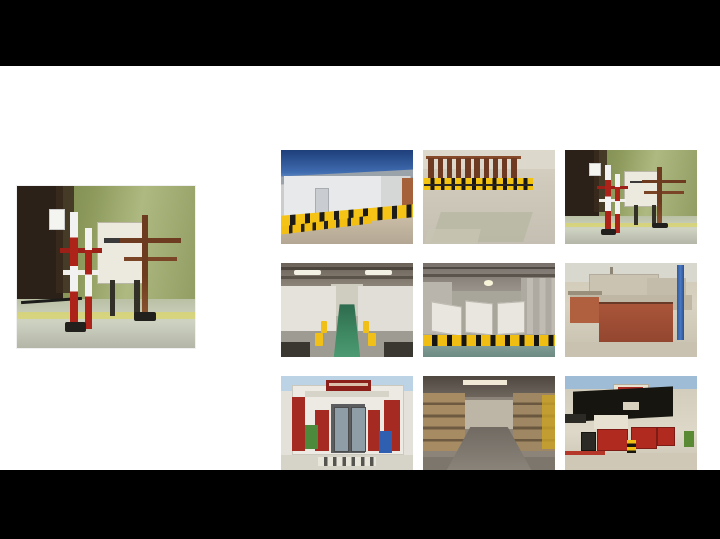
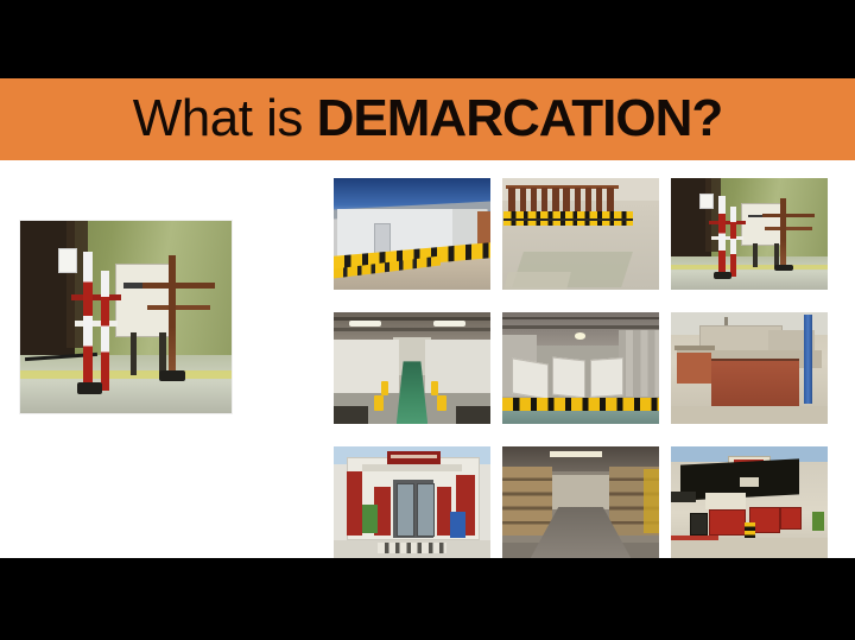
+ What is DEMARCATION?
